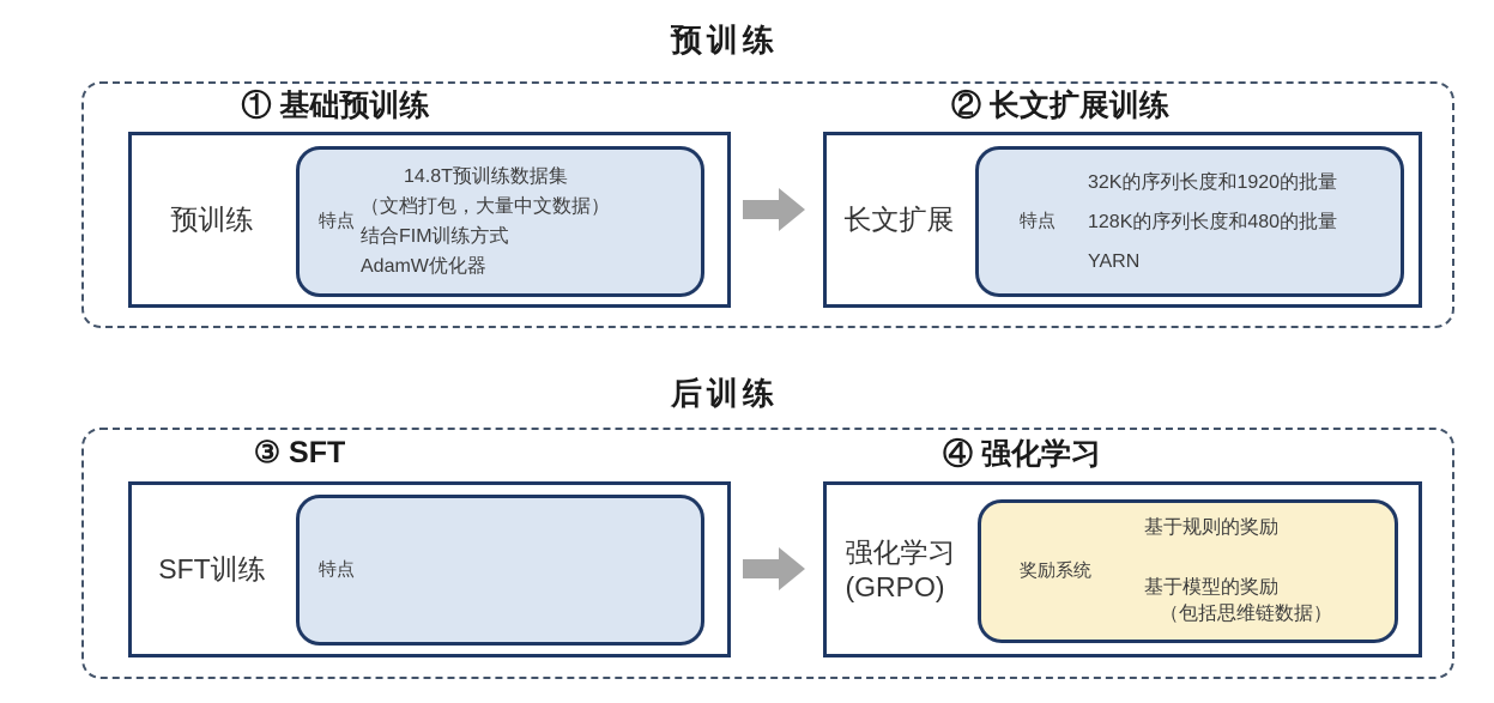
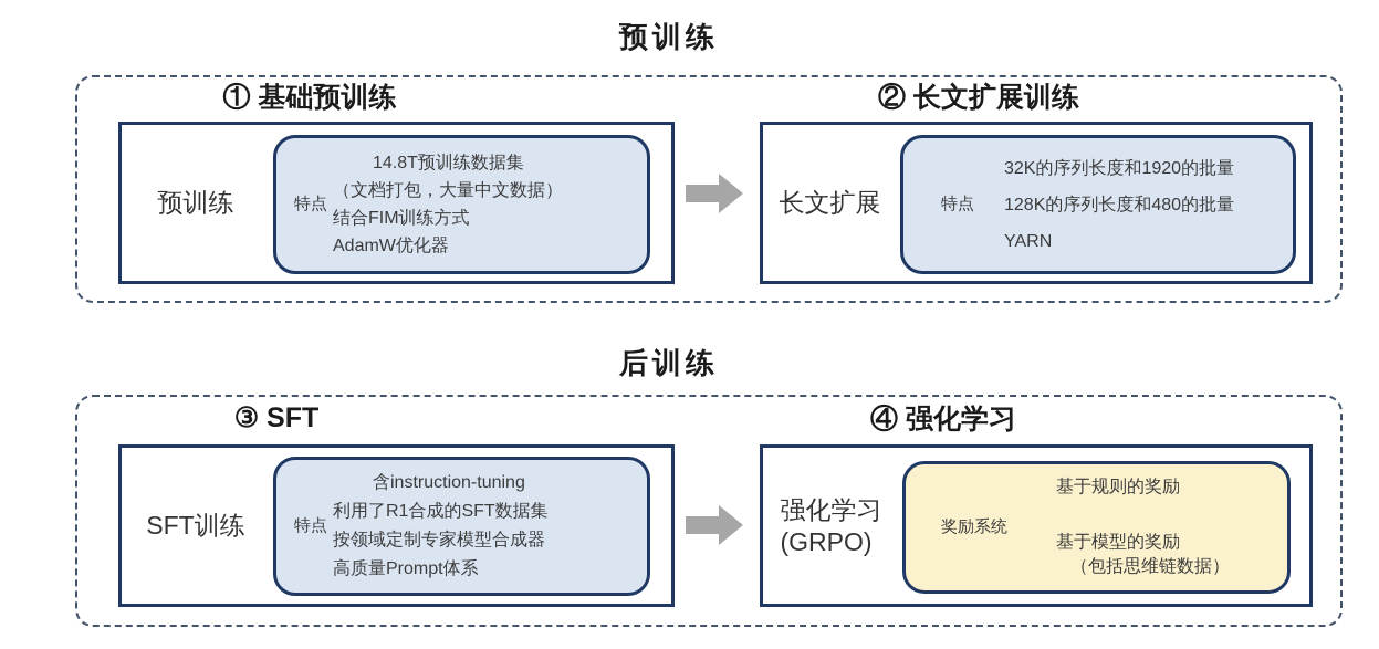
  预训练
  ① 基础预训练
  预训练
  特点
  14.8T预训练数据集
  （文档打包，大量中文数据）
  结合FIM训练方式
  AdamW优化器
  ② 长文扩展训练
  长文扩展
  特点
  32K的序列长度和1920的批量
  128K的序列长度和480的批量
  YARN
  后训练
  ③ SFT
  SFT训练
  特点
+ 含instruction-tuning
+ 利用了R1合成的SFT数据集
+ 按领域定制专家模型合成器
+ 高质量Prompt体系
  ④ 强化学习
  强化学习
  (GRPO)
  奖励系统
  基于规则的奖励
  基于模型的奖励
  （包括思维链数据）
